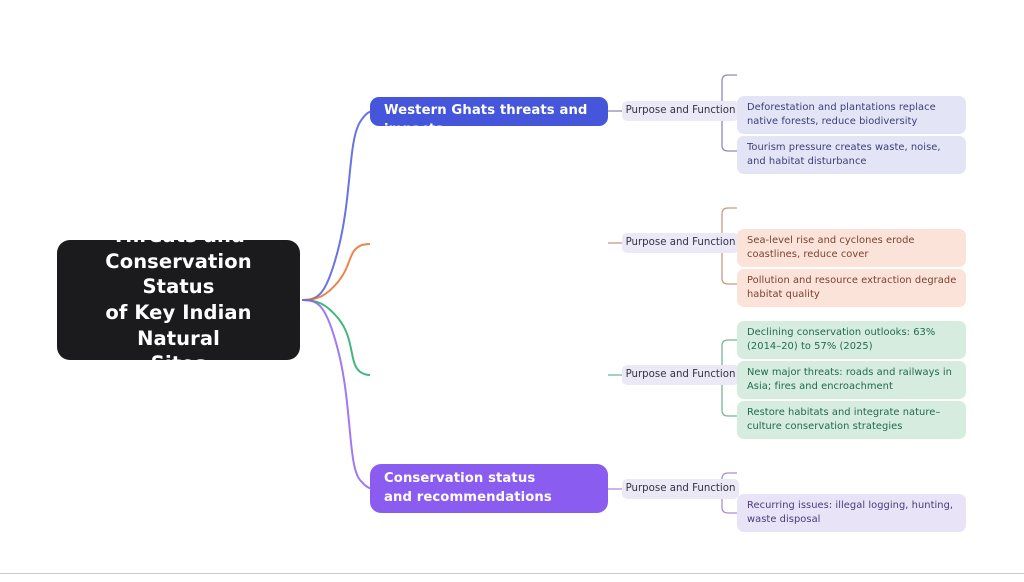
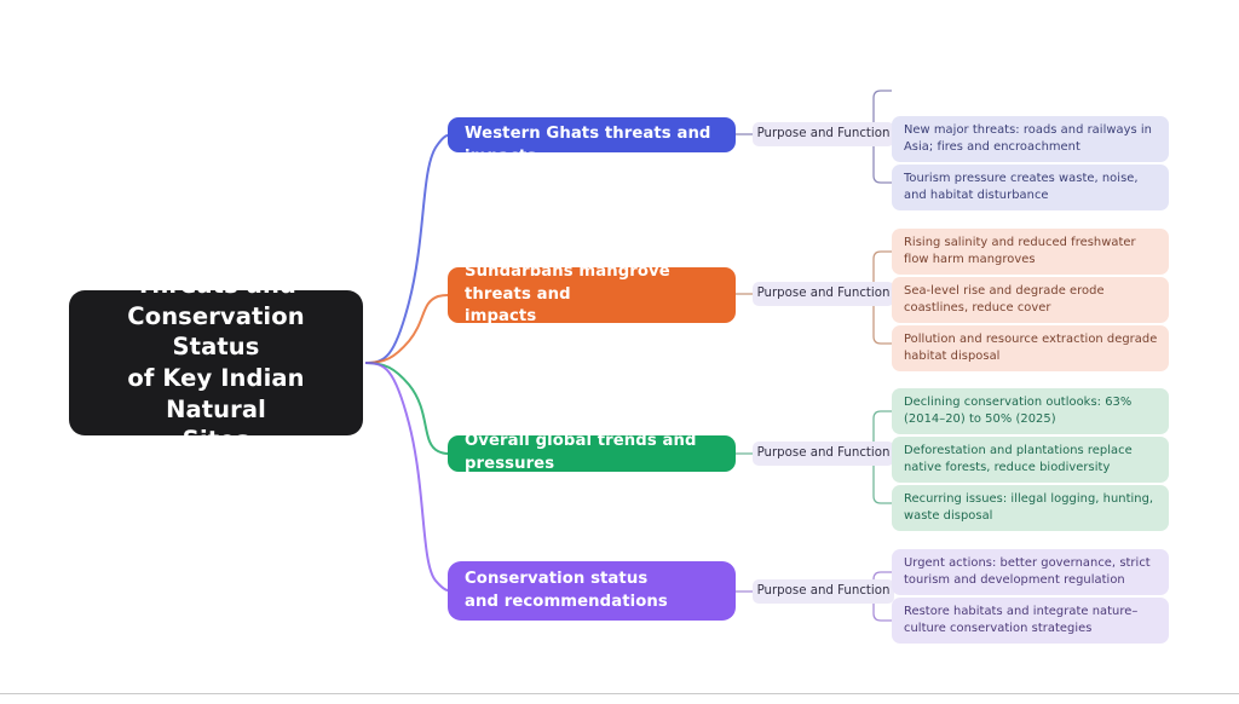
  Threats and
  Conservation Status
  of Key Indian Natural
  Sites
  Western Ghats threats and
  Purpose and Function
- Deforestation and plantations replace native forests, reduce biodiversity
+ New major threats: roads and railways in Asia; fires and encroachment
  Tourism pressure creates waste, noise, and habitat disturbance
+ Sundarbans mangrove threats and
+ impacts
  Purpose and Function
+ Rising salinity and reduced freshwater flow harm mangroves
- Sea-level rise and cyclones erode coastlines, reduce cover
+ Sea-level rise and degrade erode coastlines, reduce cover
- Pollution and resource extraction degrade habitat quality
+ Pollution and resource extraction degrade habitat disposal
+ Overall global trends and pressures
  Purpose and Function
- Declining conservation outlooks: 63% (2014–20) to 57% (2025)
+ Declining conservation outlooks: 63% (2014–20) to 50% (2025)
- New major threats: roads and railways in Asia; fires and encroachment
+ Deforestation and plantations replace native forests, reduce biodiversity
- Restore habitats and integrate nature–culture conservation strategies
+ Recurring issues: illegal logging, hunting, waste disposal
  Conservation status
  and recommendations
  Purpose and Function
+ Urgent actions: better governance, strict tourism and development regulation
- Recurring issues: illegal logging, hunting, waste disposal
+ Restore habitats and integrate nature–culture conservation strategies
